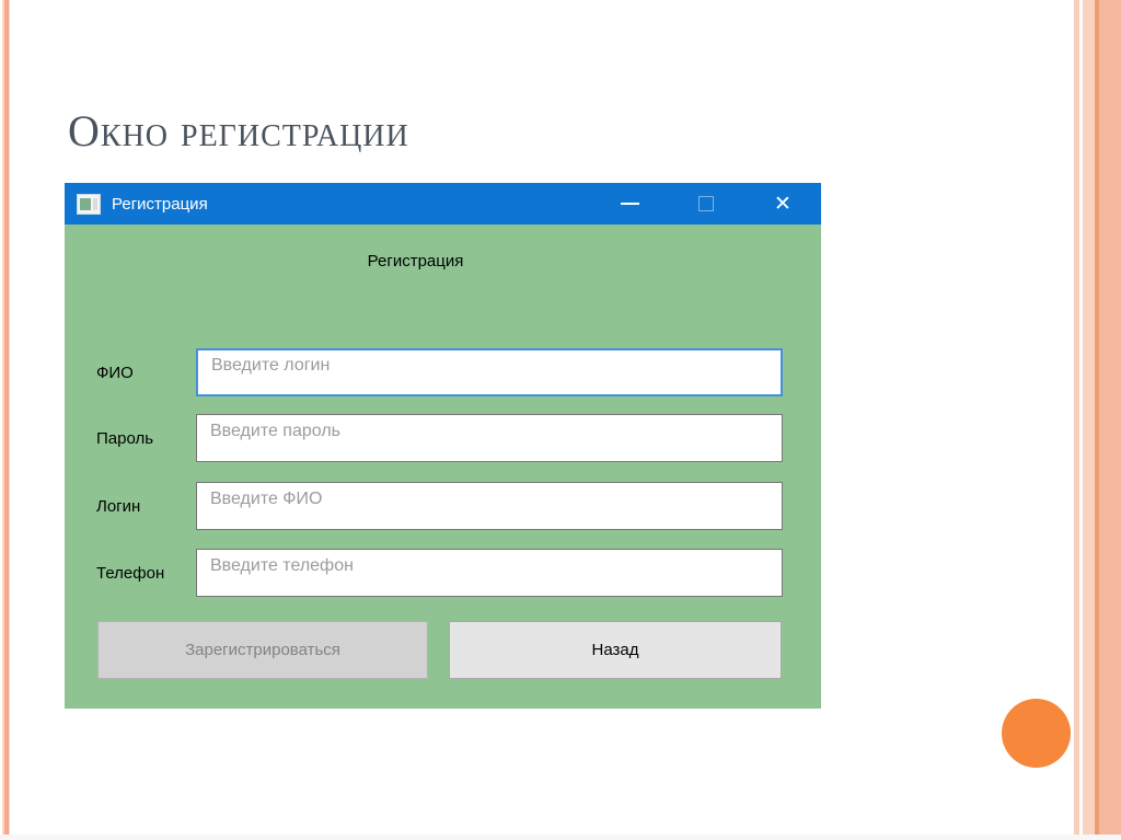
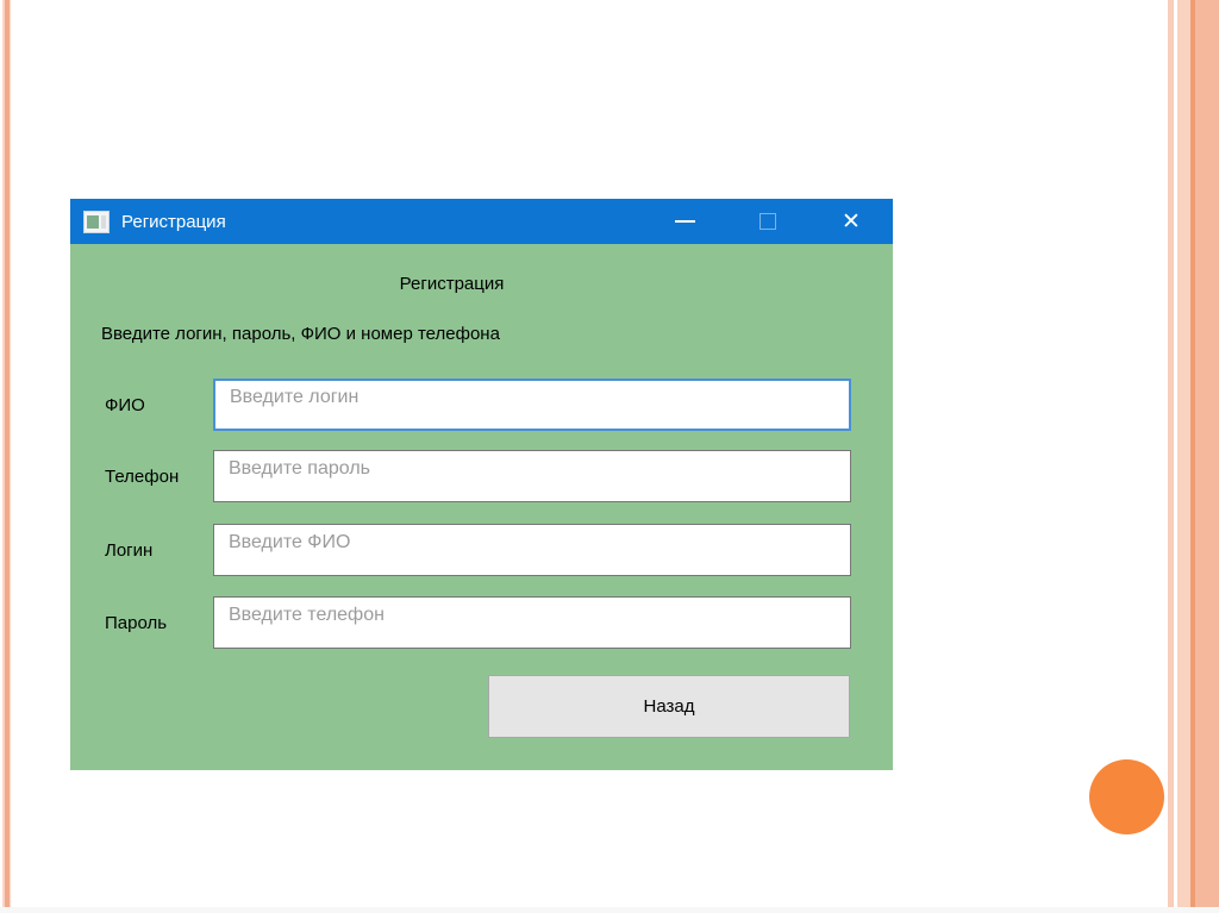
- Окно регистрации
  Регистрация
  ✕
  Регистрация
+ Введите логин, пароль, ФИО и номер телефона
  ФИО
  Введите логин
- Пароль
+ Телефон
  Введите пароль
  Логин
  Введите ФИО
- Телефон
+ Пароль
  Введите телефон
- Зарегистрироваться
  Назад
